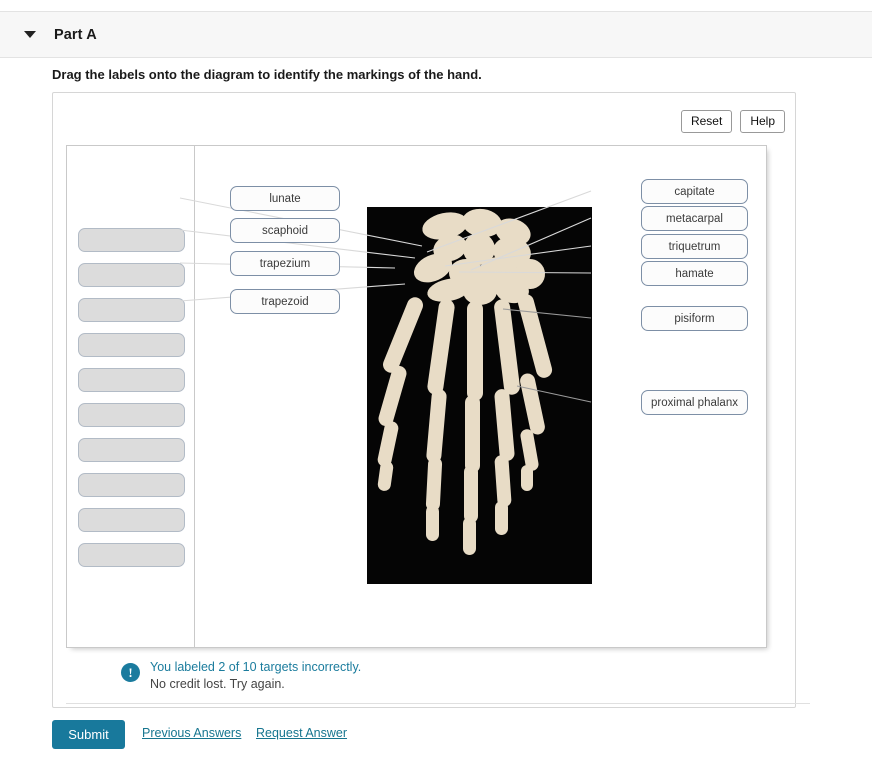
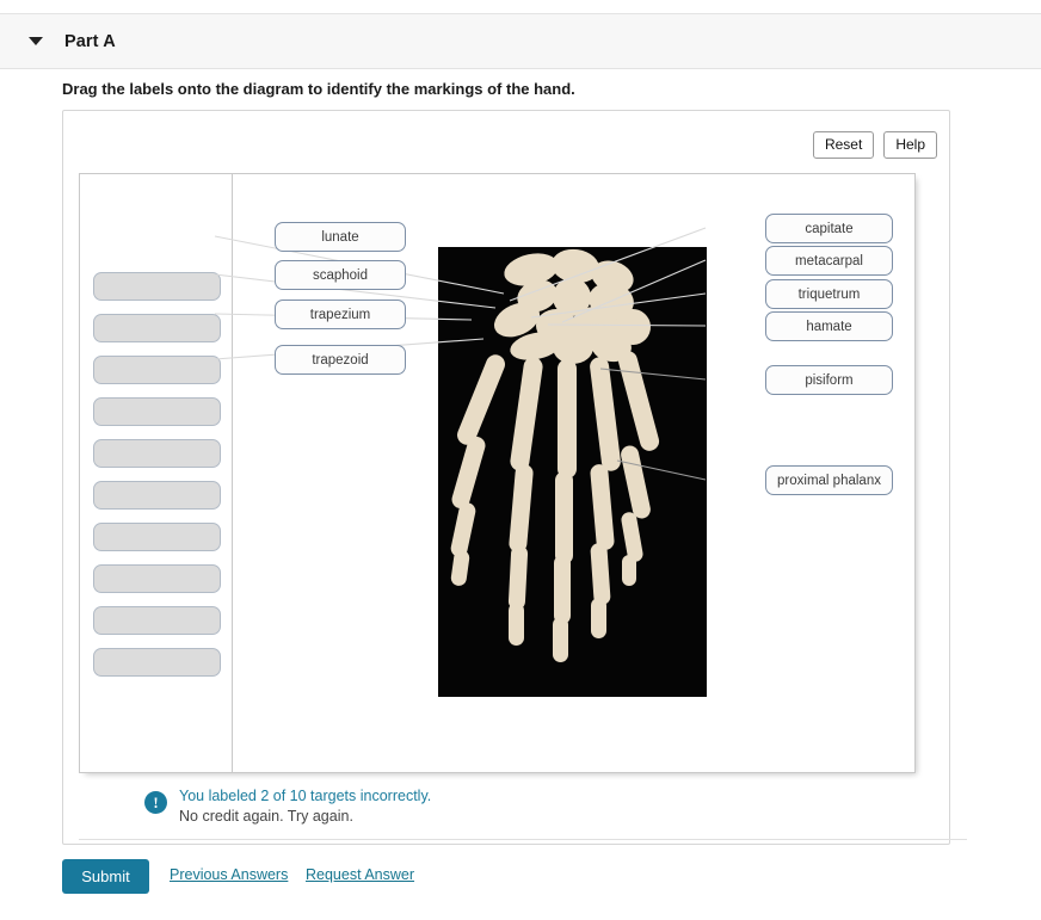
  Part A
  Drag the labels onto the diagram to identify the markings of the hand.
  Reset
  Help
  lunate
  scaphoid
  trapezium
  trapezoid
  capitate
  metacarpal
  triquetrum
  hamate
  pisiform
  proximal phalanx
  !
  You labeled 2 of 10 targets incorrectly.
- No credit lost. Try again.
+ No credit again. Try again.
  Submit
  Previous Answers
  Request Answer
